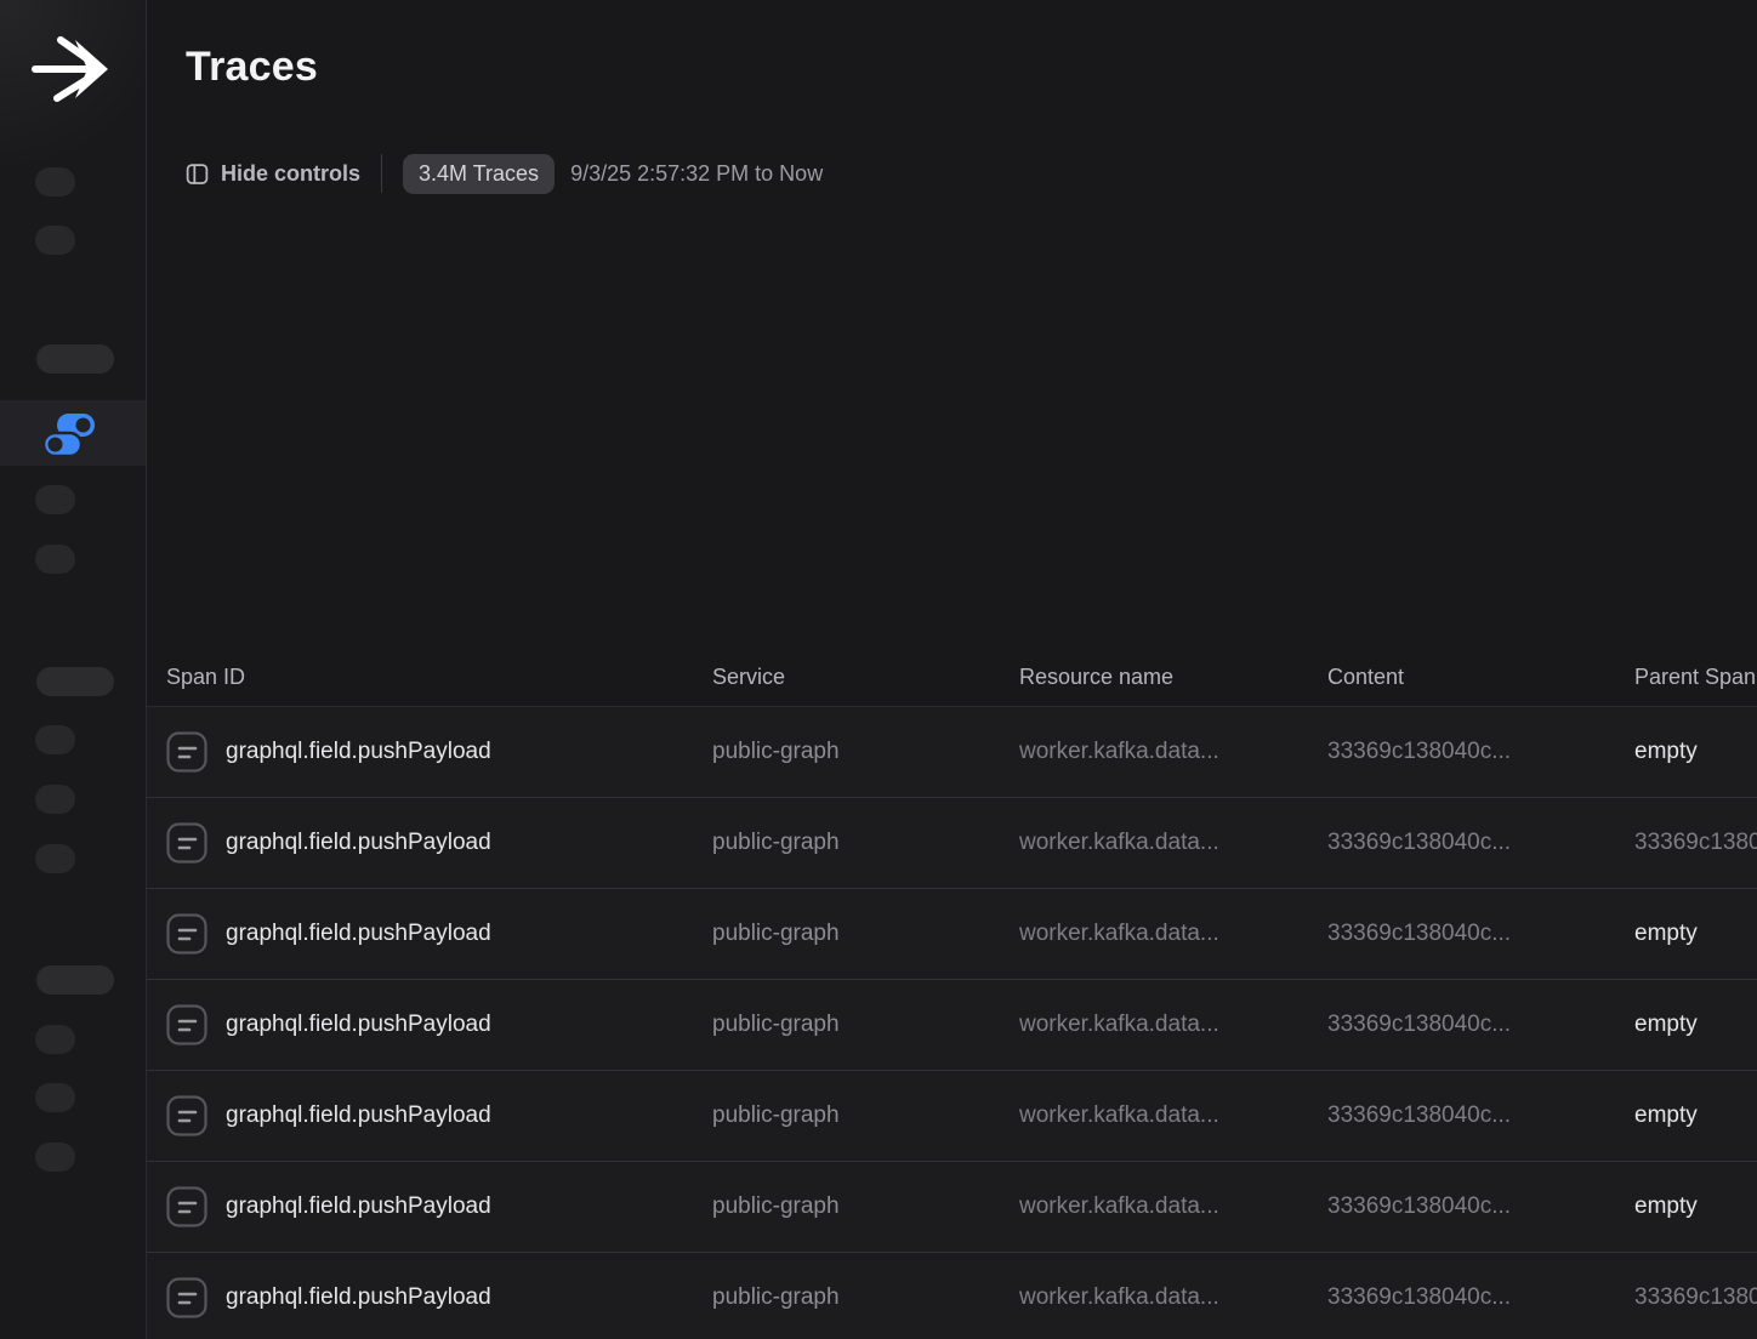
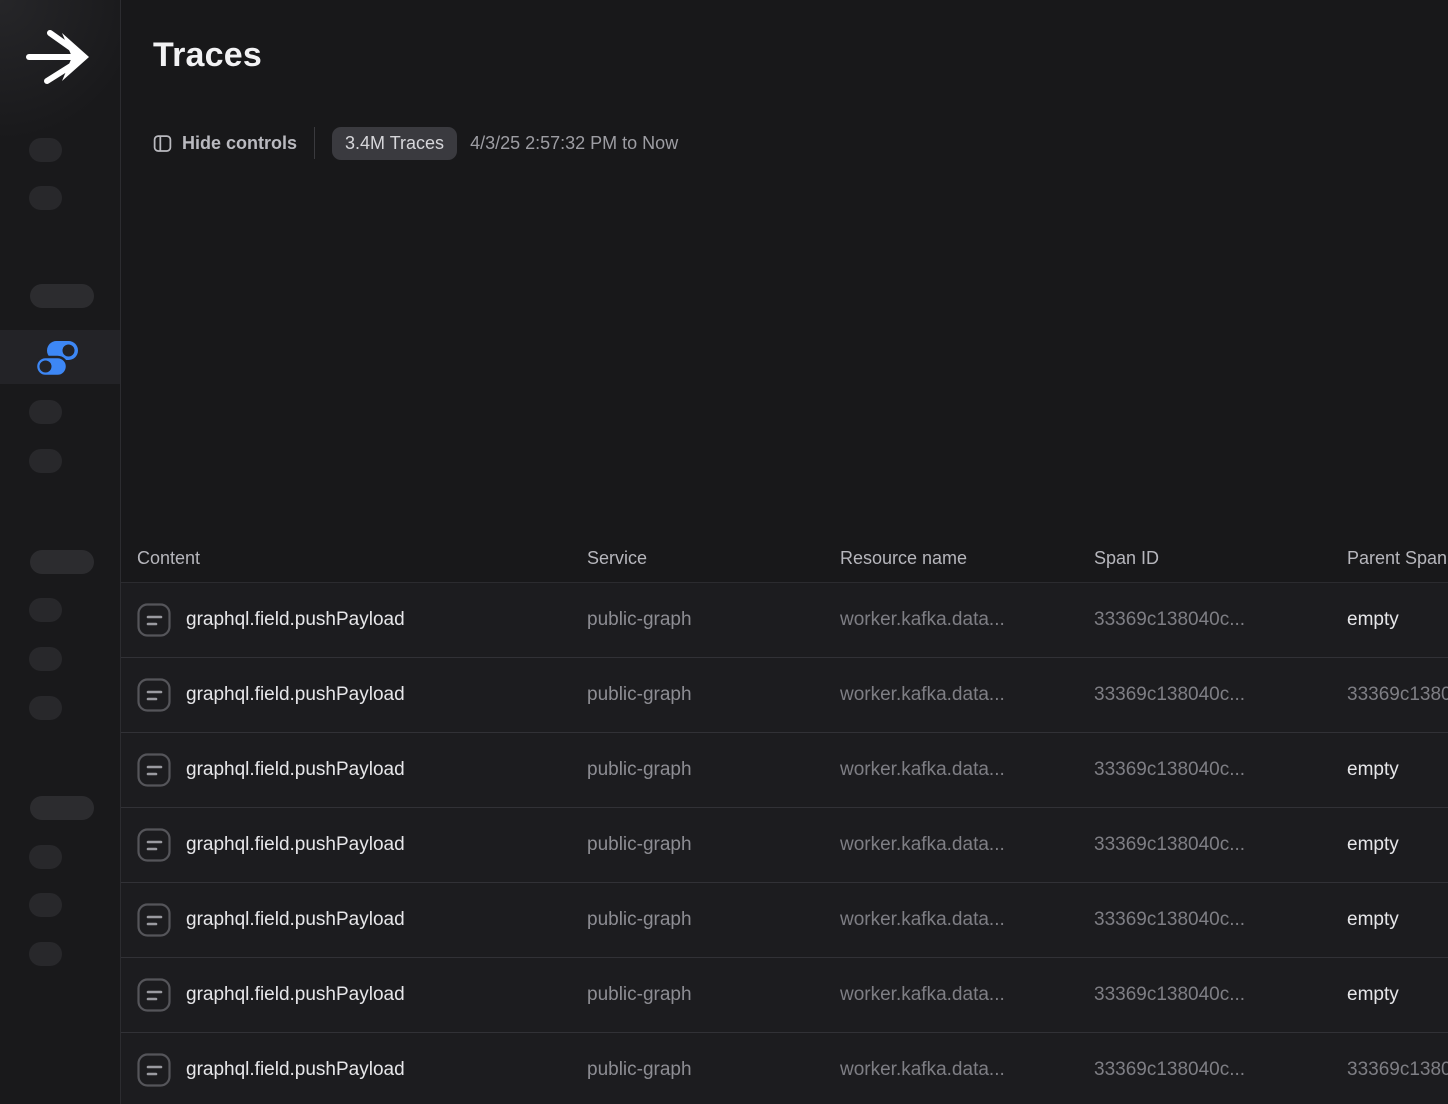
  Traces
  Hide controls
  3.4M Traces
- 9/3/25 2:57:32 PM to Now
+ 4/3/25 2:57:32 PM to Now
- Span ID
+ Content
  Service
  Resource name
- Content
+ Span ID
  Parent Span
  graphql.field.pushPayload
  public-graph
  worker.kafka.data...
  33369c138040c...
  empty
  graphql.field.pushPayload
  public-graph
  worker.kafka.data...
  33369c138040c...
  graphql.field.pushPayload
  public-graph
  worker.kafka.data...
  33369c138040c...
  empty
  graphql.field.pushPayload
  public-graph
  worker.kafka.data...
  33369c138040c...
  empty
  graphql.field.pushPayload
  public-graph
  worker.kafka.data...
  33369c138040c...
  empty
  graphql.field.pushPayload
  public-graph
  worker.kafka.data...
  33369c138040c...
  empty
  graphql.field.pushPayload
  public-graph
  worker.kafka.data...
  33369c138040c...
